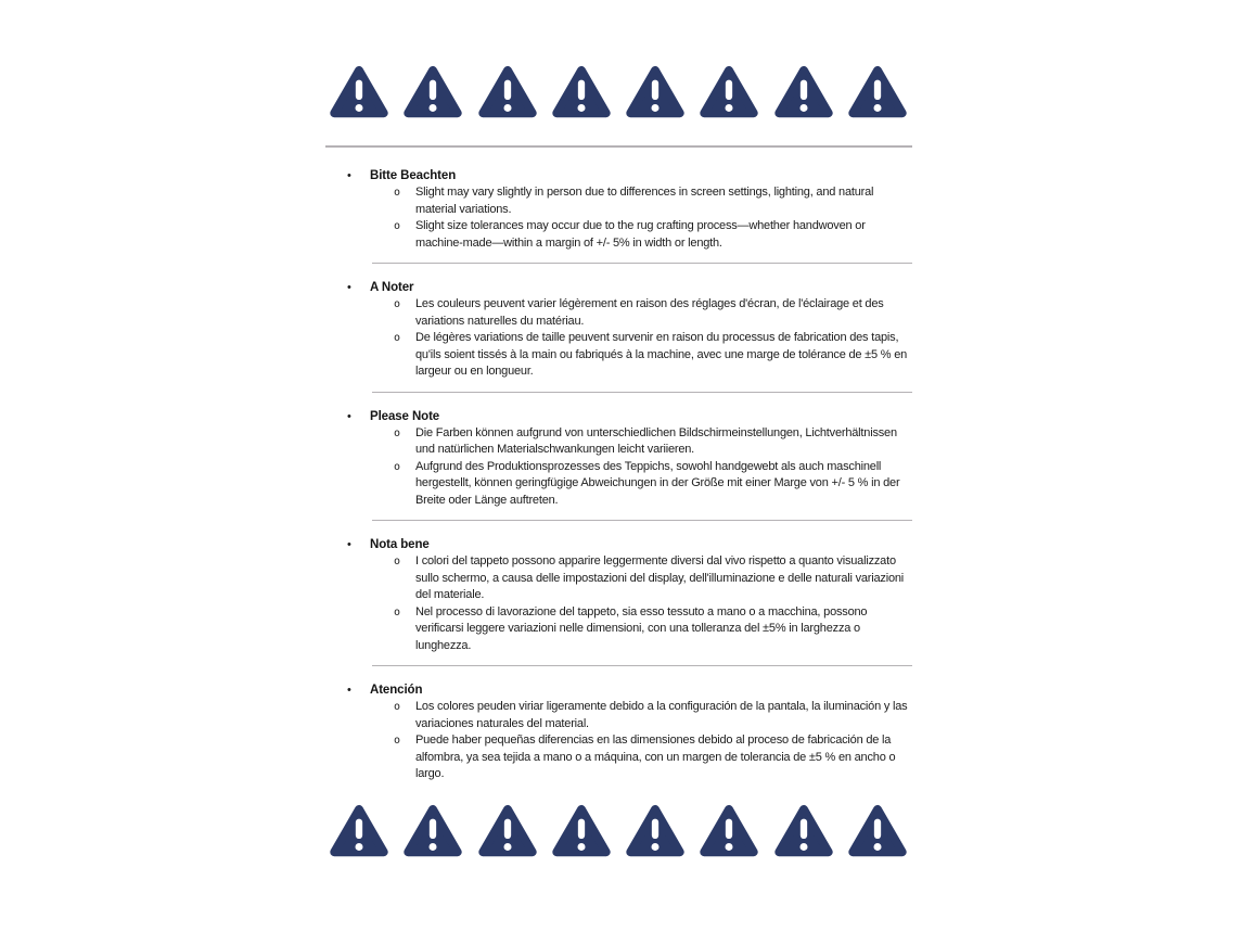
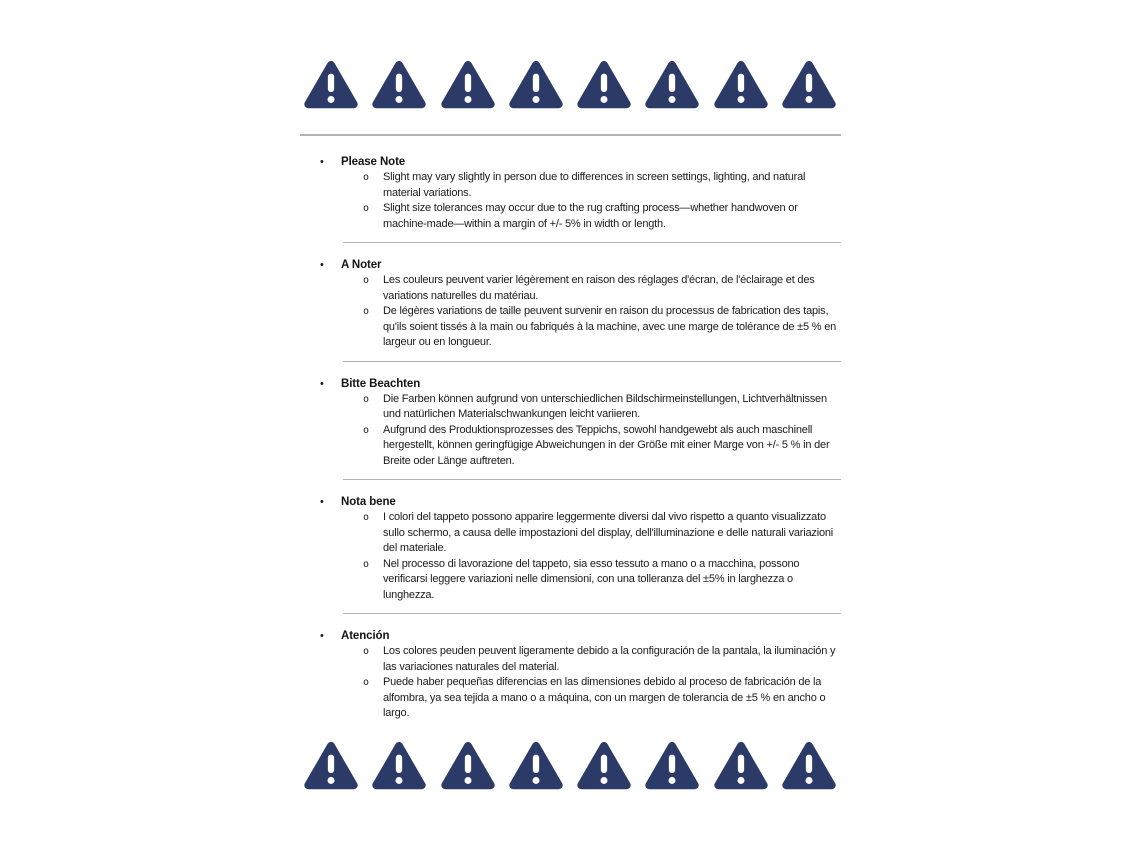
  •
- Bitte Beachten
+ Please Note
  o
  Slight may vary slightly in person due to differences in screen settings, lighting, and natural material variations.
  o
  Slight size tolerances may occur due to the rug crafting process—whether handwoven or machine-made—within a margin of +/- 5% in width or length.
  •
  A Noter
  o
  Les couleurs peuvent varier légèrement en raison des réglages d'écran, de l'éclairage et des variations naturelles du matériau.
  o
  De légères variations de taille peuvent survenir en raison du processus de fabrication des tapis, qu'ils soient tissés à la main ou fabriqués à la machine, avec une marge de tolérance de ±5 % en largeur ou en longueur.
  •
- Please Note
+ Bitte Beachten
  o
  Die Farben können aufgrund von unterschiedlichen Bildschirmeinstellungen, Lichtverhältnissen und natürlichen Materialschwankungen leicht variieren.
  o
  Aufgrund des Produktionsprozesses des Teppichs, sowohl handgewebt als auch maschinell hergestellt, können geringfügige Abweichungen in der Größe mit einer Marge von +/- 5 % in der Breite oder Länge auftreten.
  •
  Nota bene
  o
  I colori del tappeto possono apparire leggermente diversi dal vivo rispetto a quanto visualizzato sullo schermo, a causa delle impostazioni del display, dell'illuminazione e delle naturali variazioni del materiale.
  o
  Nel processo di lavorazione del tappeto, sia esso tessuto a mano o a macchina, possono verificarsi leggere variazioni nelle dimensioni, con una tolleranza del ±5% in larghezza o lunghezza.
  •
  Atención
  o
- Los colores peuden viriar ligeramente debido a la configuración de la pantala, la iluminación y las variaciones naturales del material.
+ Los colores peuden peuvent ligeramente debido a la configuración de la pantala, la iluminación y las variaciones naturales del material.
  o
  Puede haber pequeñas diferencias en las dimensiones debido al proceso de fabricación de la alfombra, ya sea tejida a mano o a máquina, con un margen de tolerancia de ±5 % en ancho o largo.
